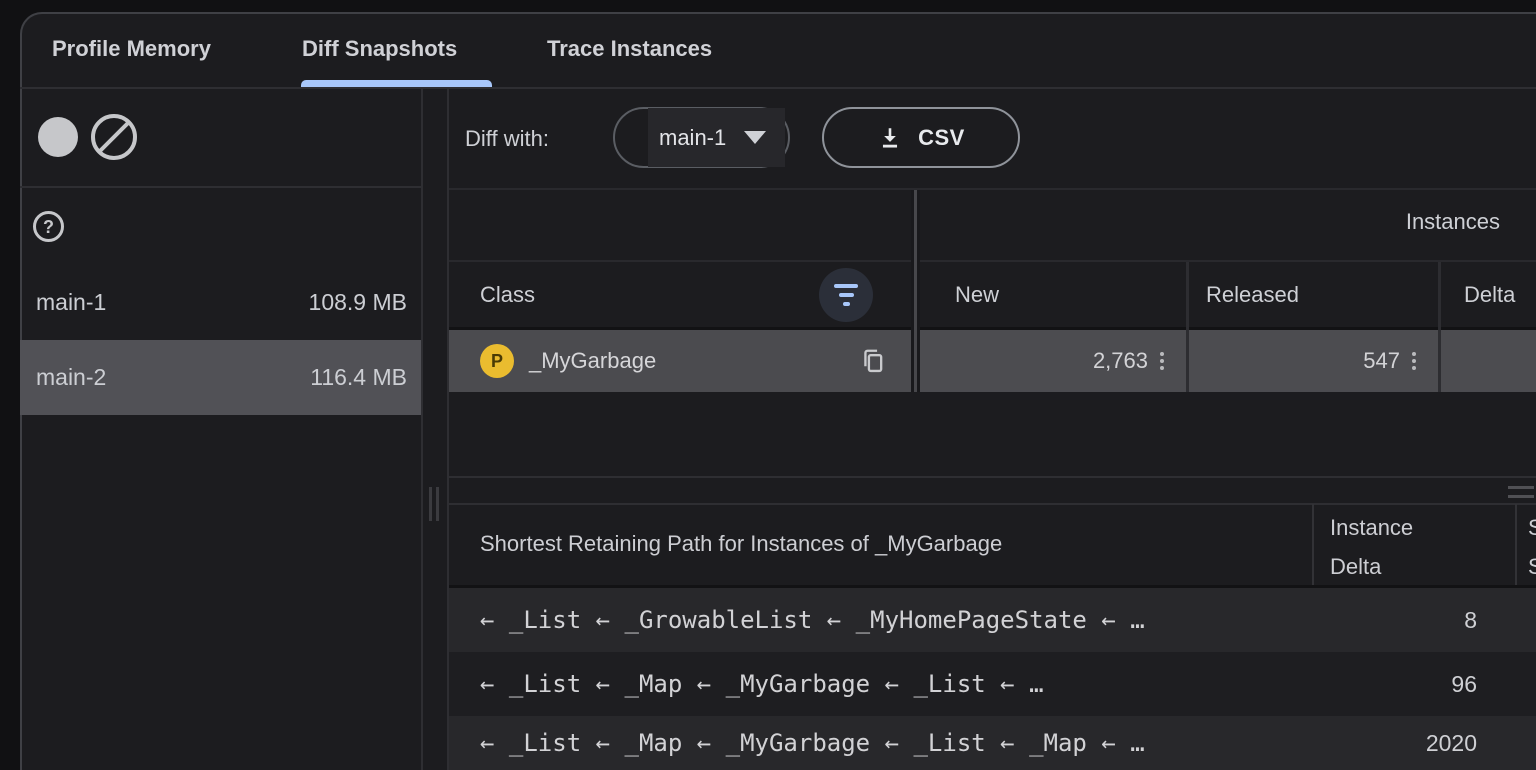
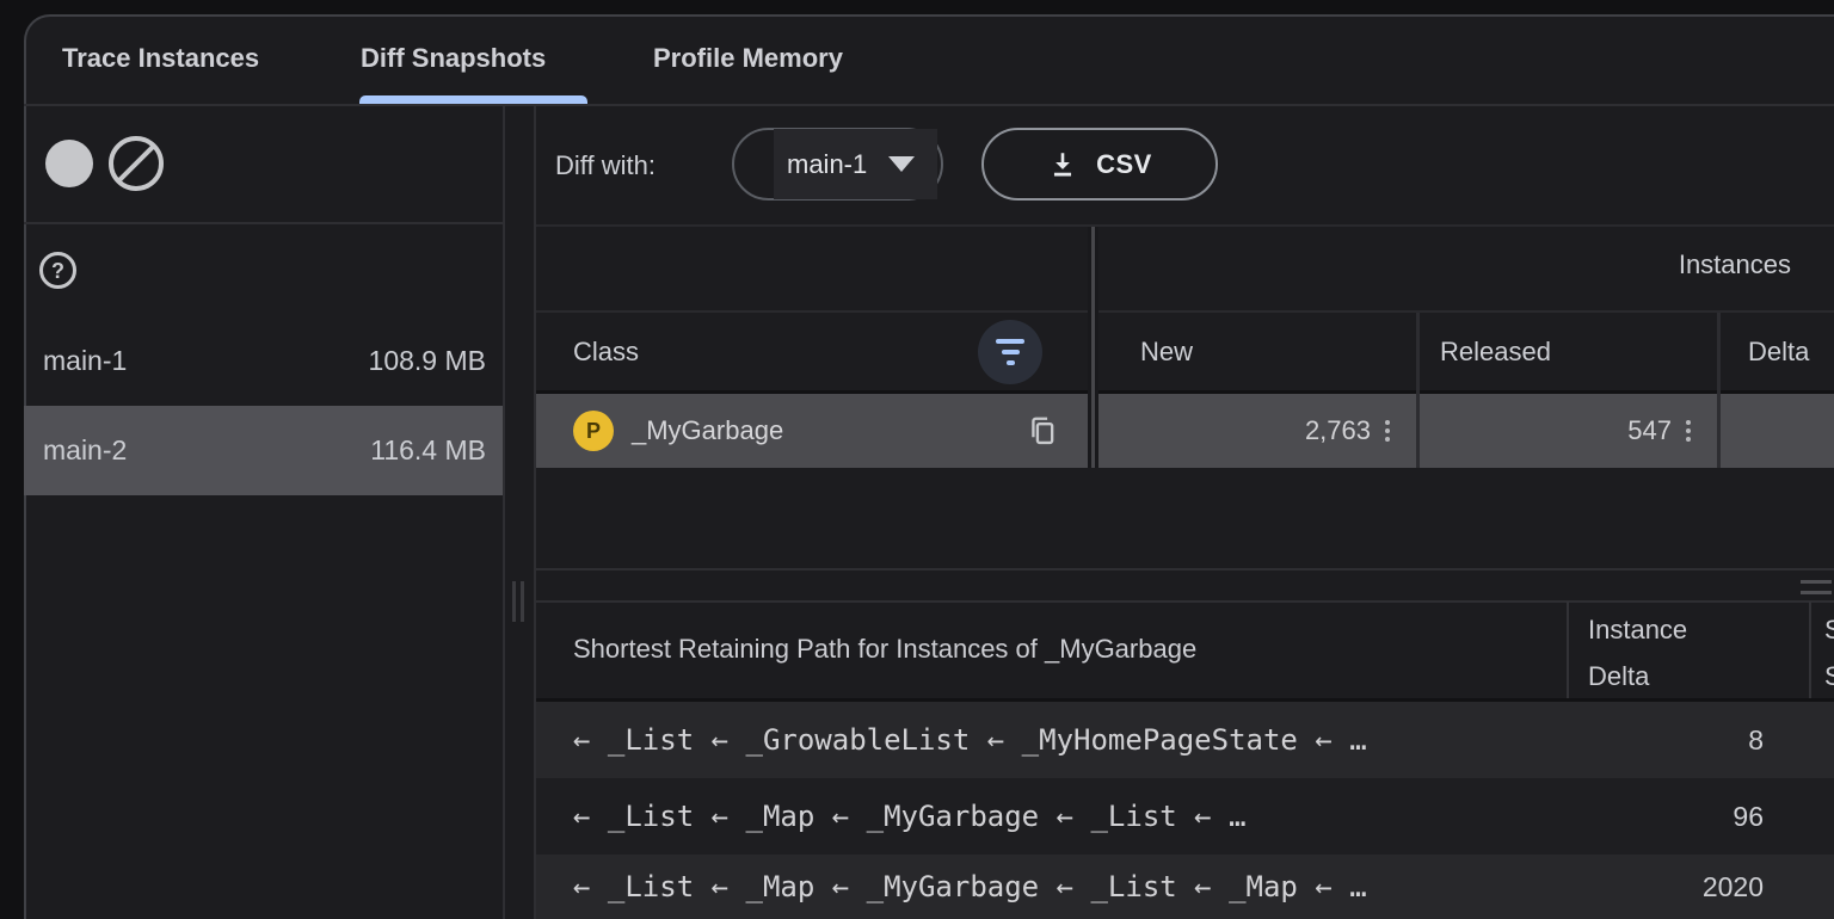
- Profile Memory
+ Trace Instances
  Diff Snapshots
- Trace Instances
+ Profile Memory
  ?
  main-1
  108.9 MB
  main-2
  116.4 MB
  Diff with:
  main-1
  CSV
  Instances
  Class
  New
  Released
  Delta
  P
  _MyGarbage
  2,763
  547
  Shortest Retaining Path for Instances of _MyGarbage
  Instance
  Delta
  S
  S
  ← _List ← _GrowableList ← _MyHomePageState ← …
  8
  ← _List ← _Map ← _MyGarbage ← _List ← …
  96
  ← _List ← _Map ← _MyGarbage ← _List ← _Map ← …
  2020
